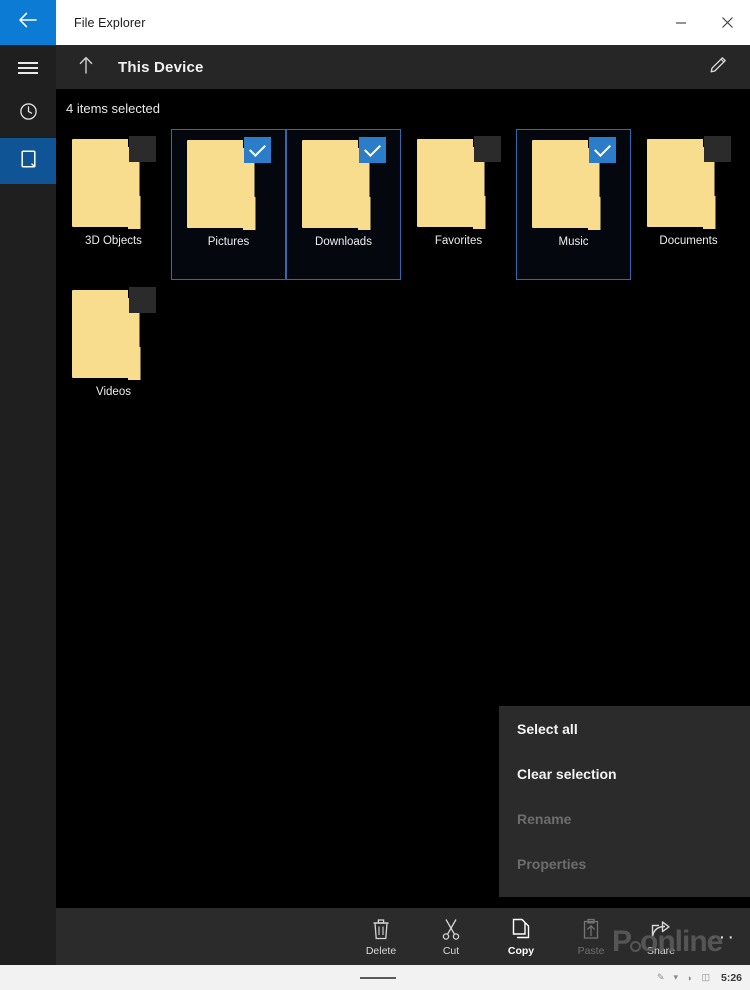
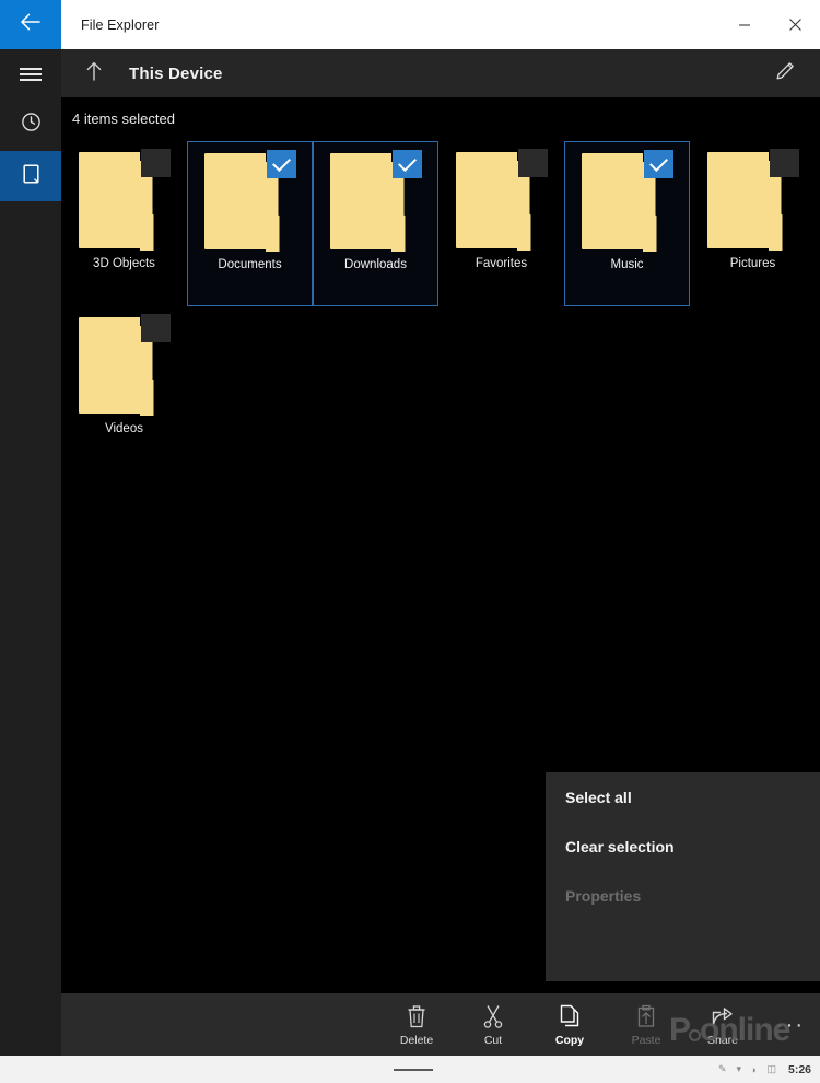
  File Explorer
  This Device
  4 items selected
  3D Objects
- Pictures
+ Documents
  Downloads
  Favorites
  Music
- Documents
+ Pictures
  Videos
  Select all
  Clear selection
- Rename
  Properties
  Delete
  Cut
  Copy
  Paste
  Share
  ···
  P online
  ✎
  ▾
  ◗
  ◫
  5:26
